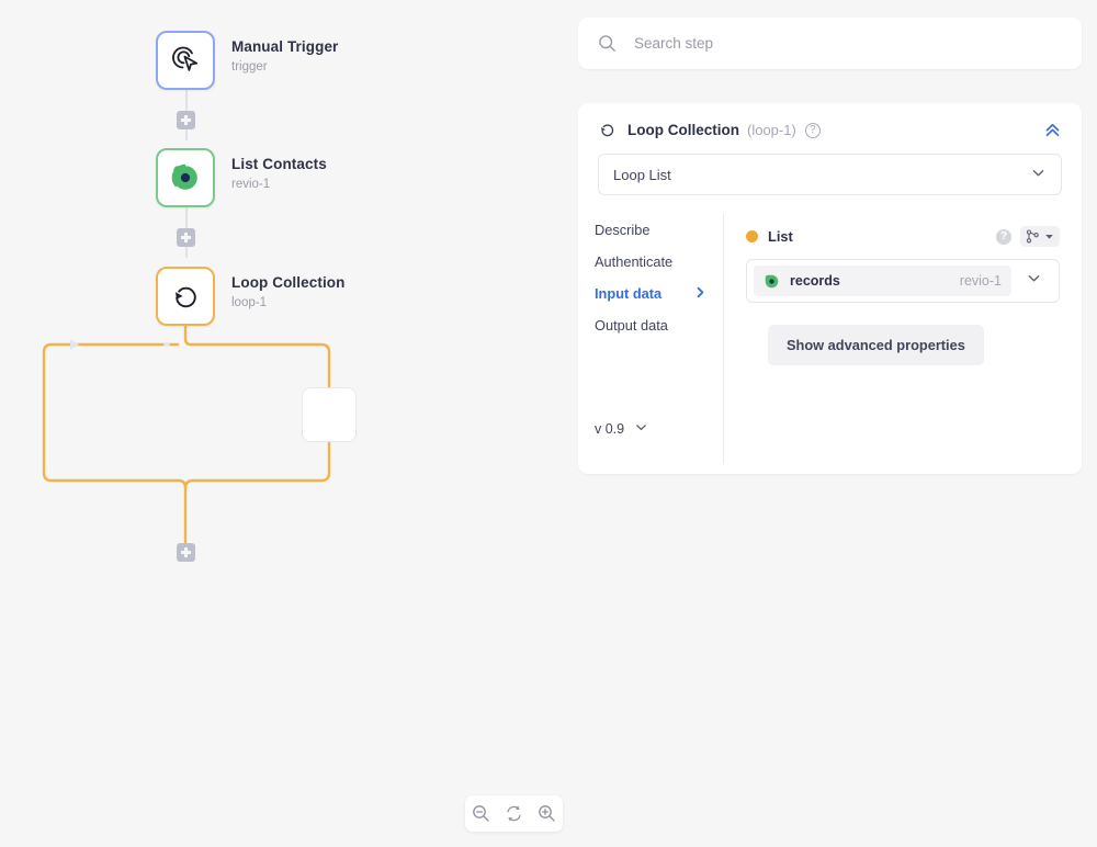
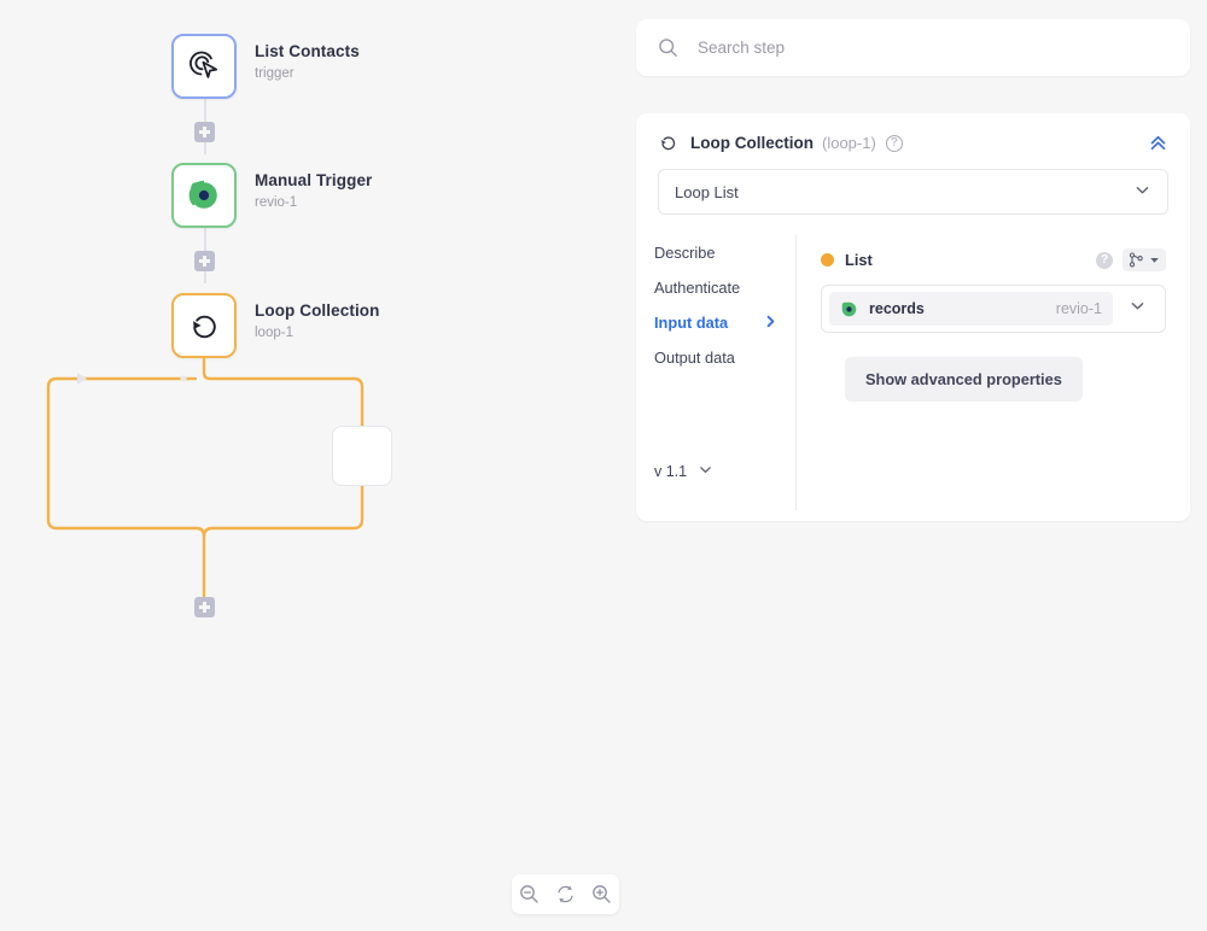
- Manual Trigger
+ List Contacts
  trigger
- List Contacts
+ Manual Trigger
  revio-1
  Loop Collection
  loop-1
  Search step
  Loop Collection
  (loop-1)
  ?
  Loop List
  Describe
  Authenticate
  Input data
  Output data
- v 0.9
+ v 1.1
  List
  ?
  records
  revio-1
  Show advanced properties
